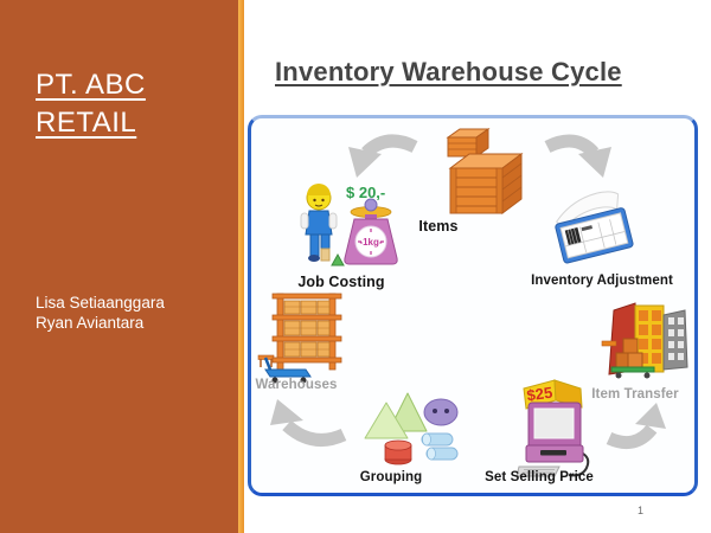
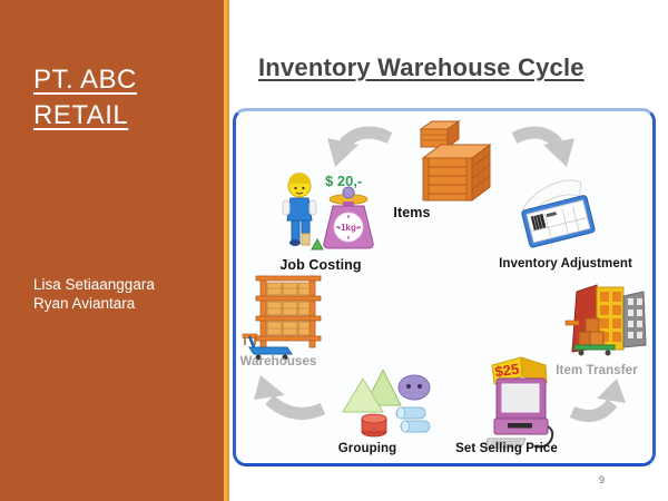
  PT. ABC
  RETAIL
  Lisa Setiaanggara
  Ryan Aviantara
  Inventory Warehouse Cycle
  Items
  -1kg-
  $ 20,-
  Job Costing
  Inventory Adjustment
  Warehouses
  Item Transfer
  Grouping
  Set Selling Price
- 1
+ 9
